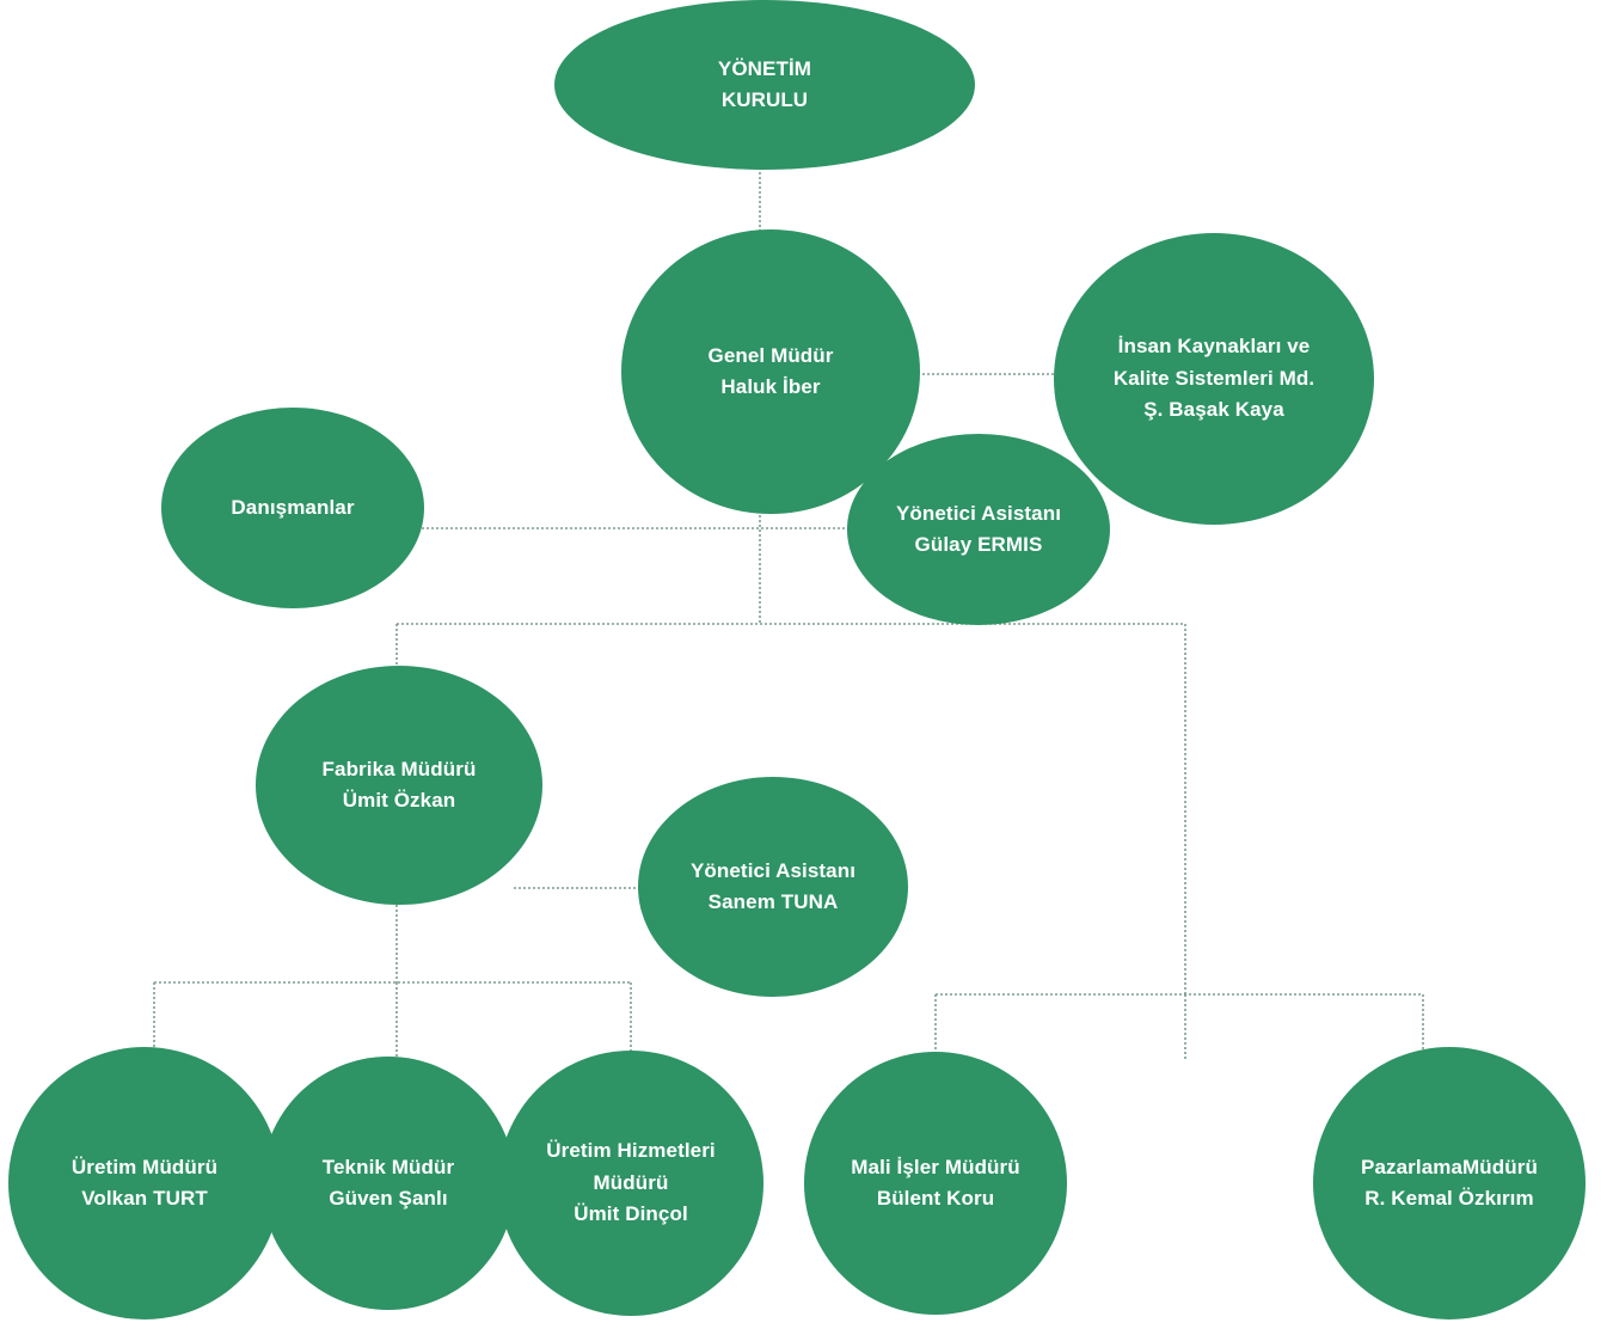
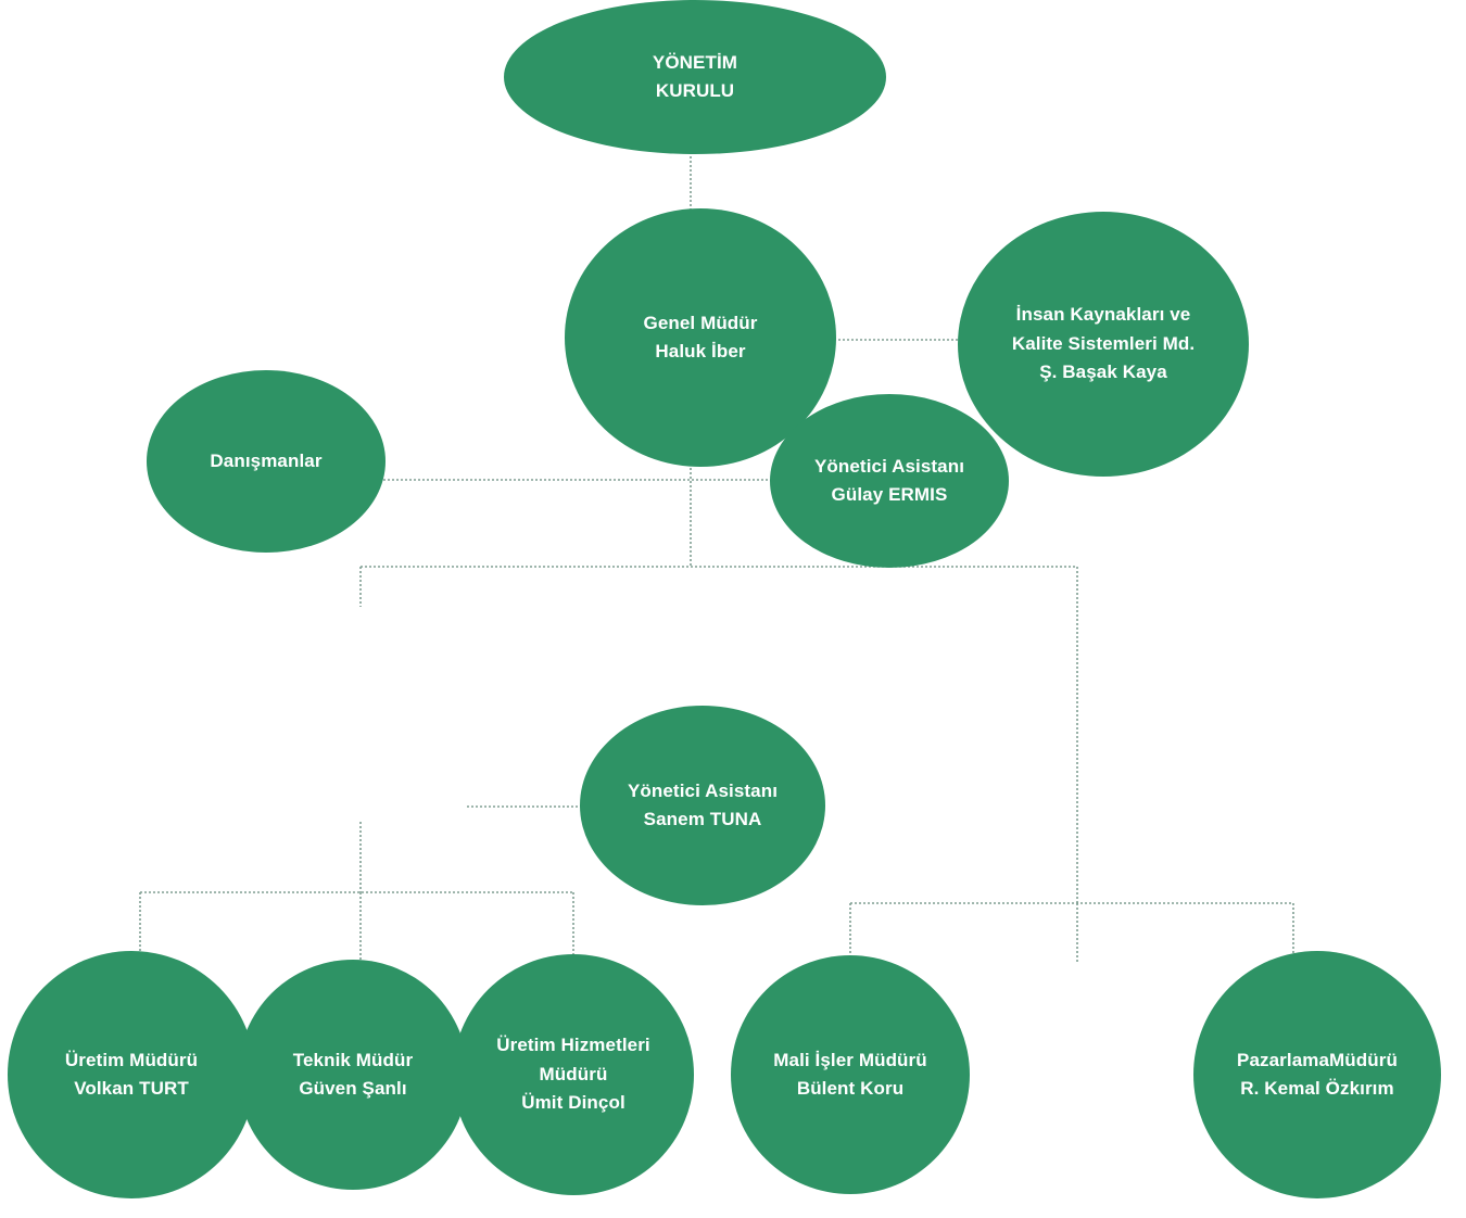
  YÖNETİM
  KURULU
  Genel Müdür
  Haluk İber
  İnsan Kaynakları ve
  Kalite Sistemleri Md.
  Ş. Başak Kaya
  Yönetici Asistanı
  Gülay ERMIS
  Danışmanlar
- Fabrika Müdürü
- Ümit Özkan
  Yönetici Asistanı
  Sanem TUNA
  Üretim Müdürü
  Volkan TURT
  Teknik Müdür
  Güven Şanlı
  Üretim Hizmetleri
  Müdürü
  Ümit Dinçol
  Mali İşler Müdürü
  Bülent Koru
  PazarlamaMüdürü
  R. Kemal Özkırım
